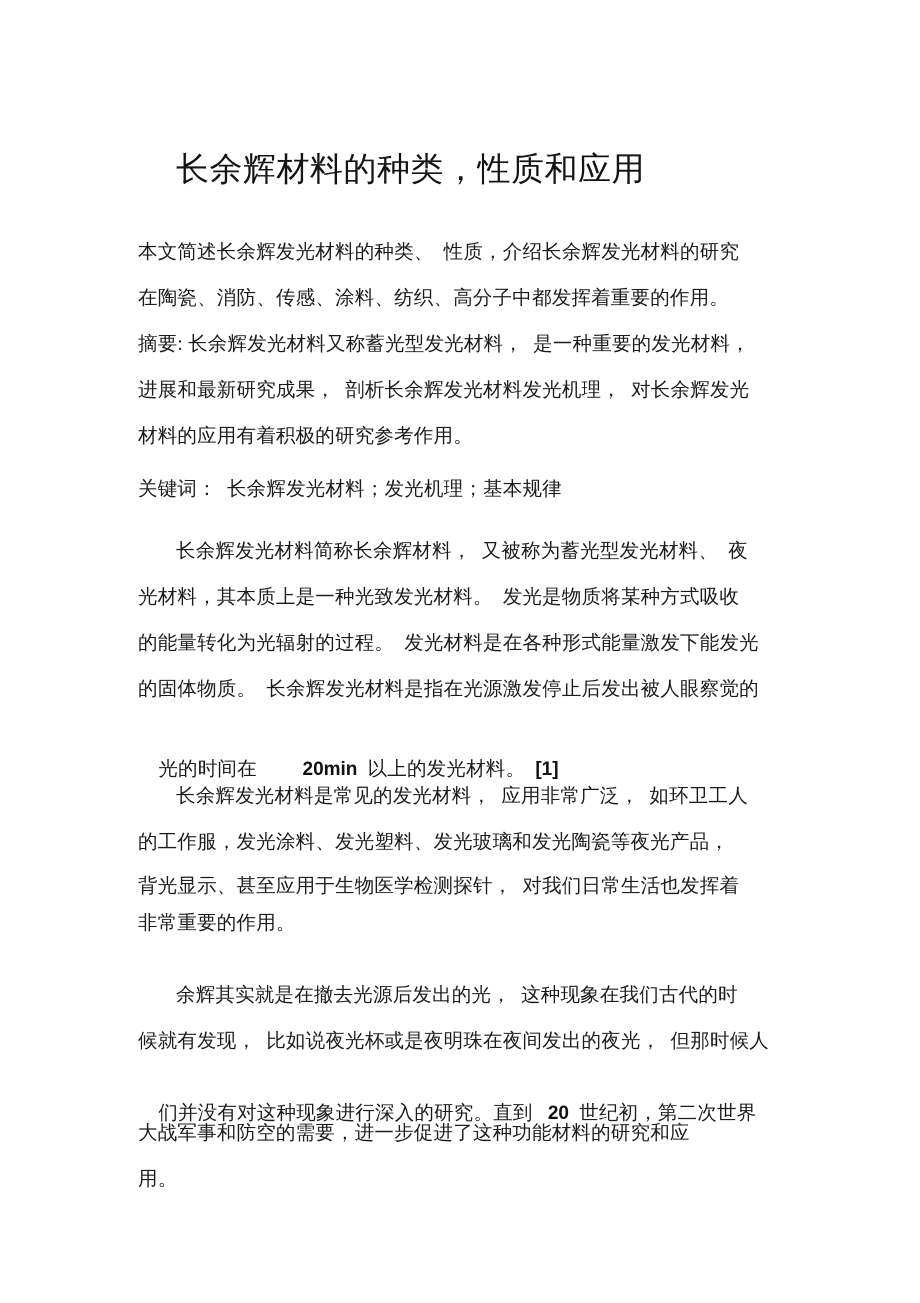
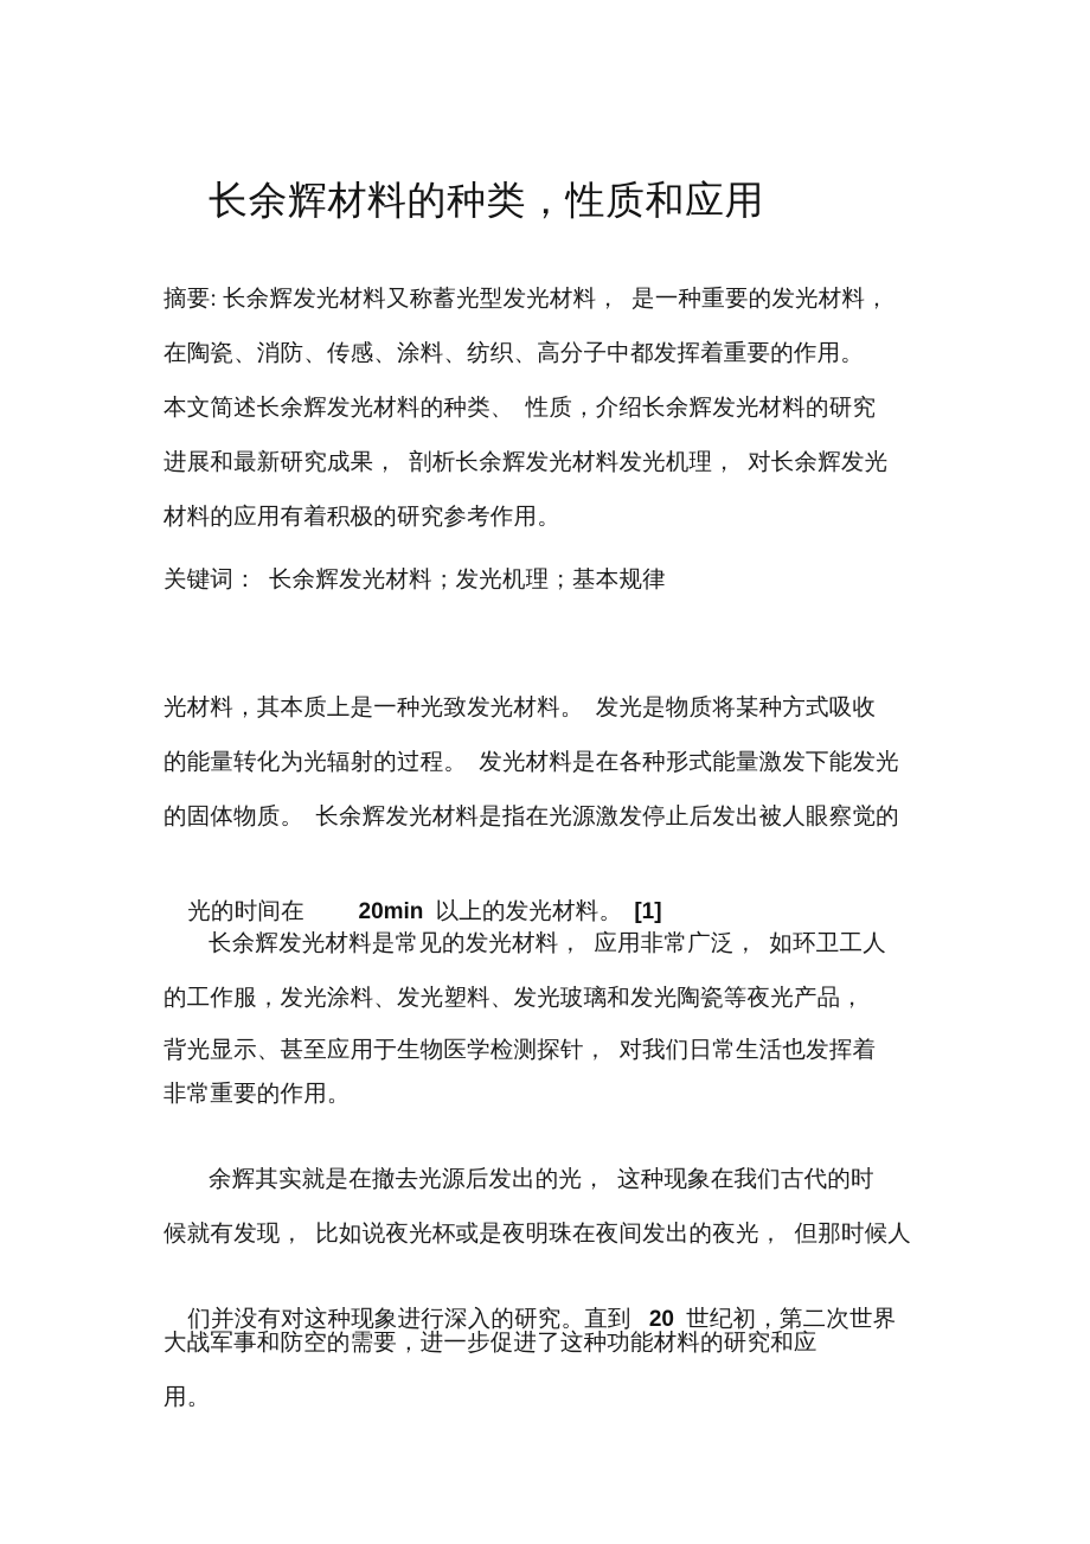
  长余辉材料的种类，性质和应用
- 本文简述长余辉发光材料的种类、 性质，介绍长余辉发光材料的研究
+ 摘要: 长余辉发光材料又称蓄光型发光材料， 是一种重要的发光材料，
  在陶瓷、消防、传感、涂料、纺织、高分子中都发挥着重要的作用。
- 摘要: 长余辉发光材料又称蓄光型发光材料， 是一种重要的发光材料，
+ 本文简述长余辉发光材料的种类、 性质，介绍长余辉发光材料的研究
  进展和最新研究成果， 剖析长余辉发光材料发光机理， 对长余辉发光
  材料的应用有着积极的研究参考作用。
  关键词： 长余辉发光材料；发光机理；基本规律
- 长余辉发光材料简称长余辉材料， 又被称为蓄光型发光材料、 夜
  光材料，其本质上是一种光致发光材料。 发光是物质将某种方式吸收
  的能量转化为光辐射的过程。 发光材料是在各种形式能量激发下能发光
  的固体物质。 长余辉发光材料是指在光源激发停止后发出被人眼察觉的
  光的时间在 20min 以上的发光材料。 [1]
  长余辉发光材料是常见的发光材料， 应用非常广泛， 如环卫工人
  的工作服，发光涂料、发光塑料、发光玻璃和发光陶瓷等夜光产品，
  背光显示、甚至应用于生物医学检测探针， 对我们日常生活也发挥着
  非常重要的作用。
  余辉其实就是在撤去光源后发出的光， 这种现象在我们古代的时
  候就有发现， 比如说夜光杯或是夜明珠在夜间发出的夜光， 但那时候人
  们并没有对这种现象进行深入的研究。直到 20 世纪初，第二次世界
  大战军事和防空的需要，进一步促进了这种功能材料的研究和应
  用。
